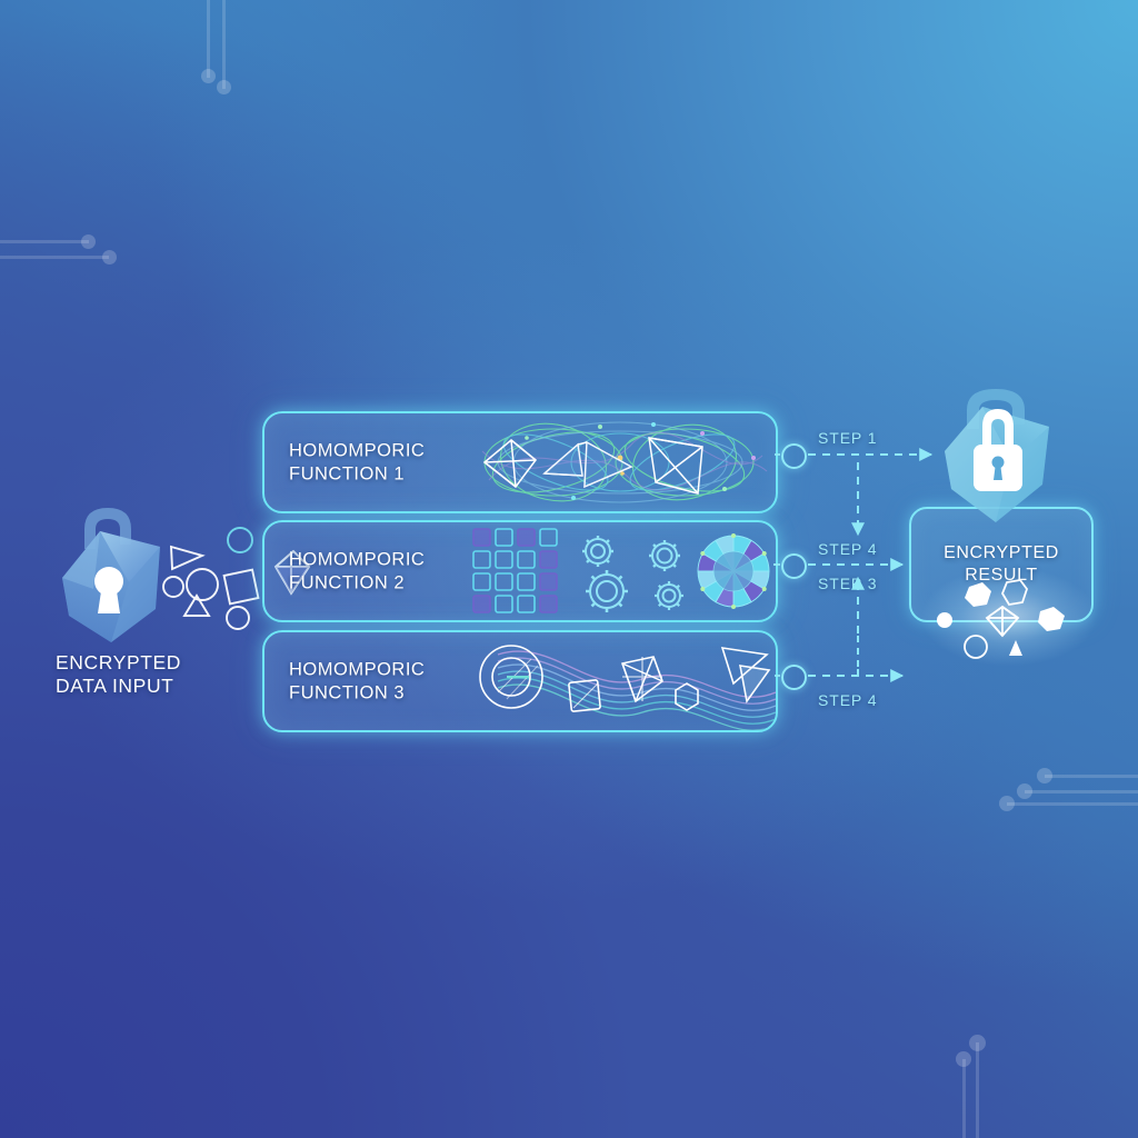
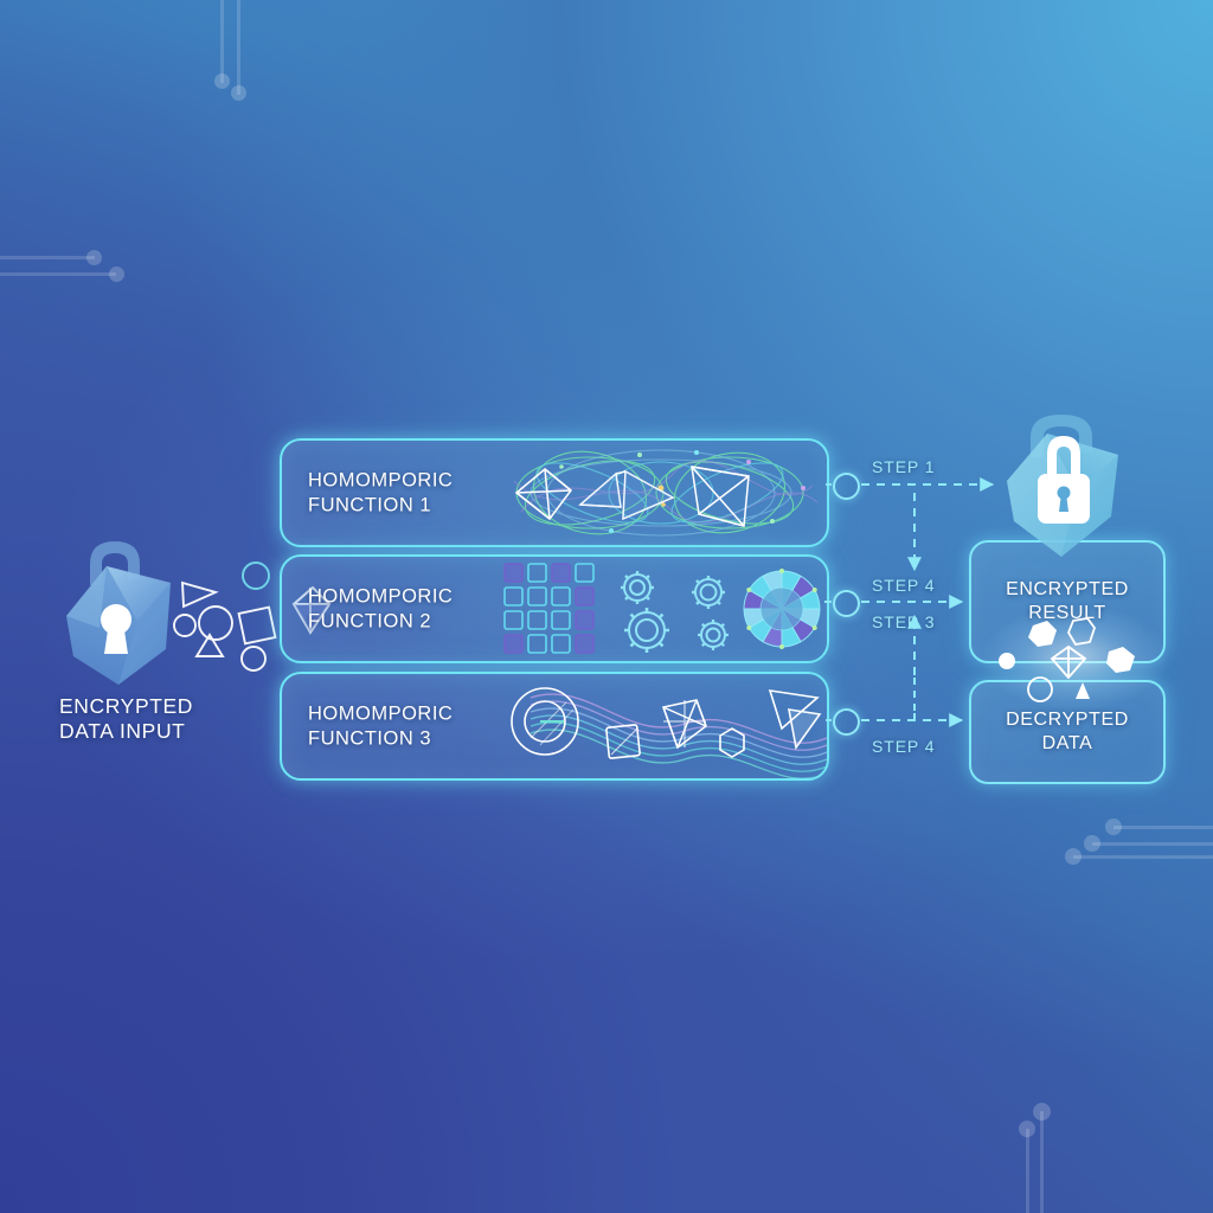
  ENCRYPTED
  DATA INPUT
  HOMOMPORIC
  FUNCTION 1
  HOMOMPORIC
  FUNCTION 2
  HOMOMPORIC
  FUNCTION 3
  STEP 1
  STEP 4
  STEP 3
  STEP 4
  ENCRYPTED
+ DECRYPTED
+ DATA
